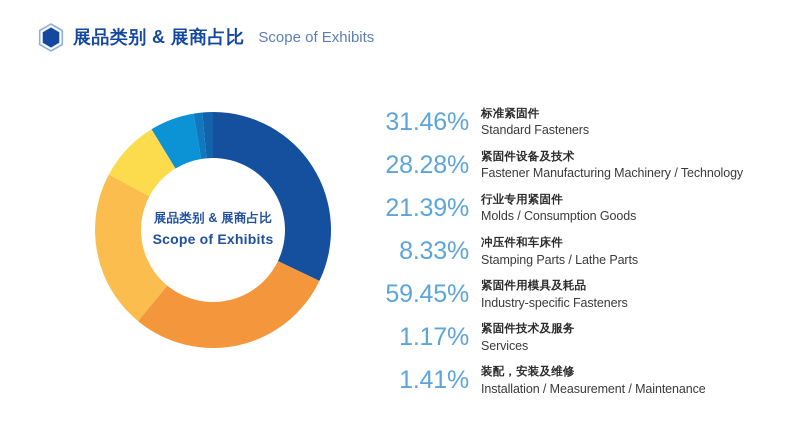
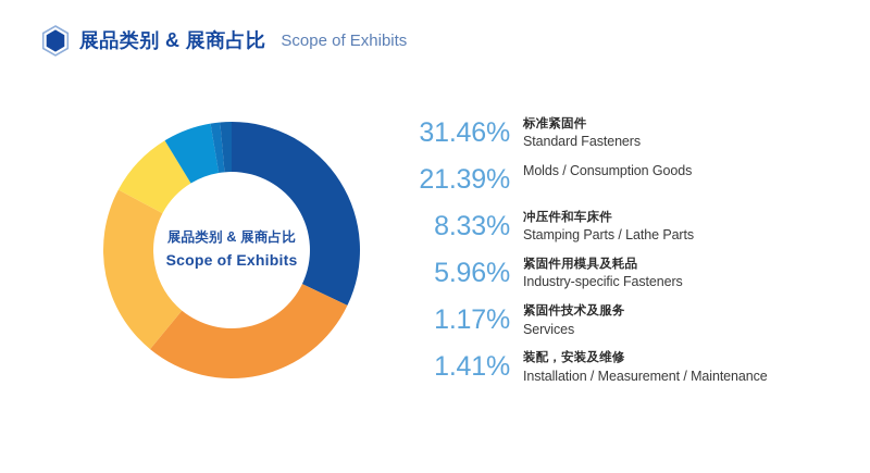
  展品类别 & 展商占比
  Scope of Exhibits
  展品类别 & 展商占比
  Scope of Exhibits
  31.46%
  标准紧固件
  Standard Fasteners
- 28.28%
- 紧固件设备及技术
- Fastener Manufacturing Machinery / Technology
  21.39%
- 行业专用紧固件
  Molds / Consumption Goods
  8.33%
  冲压件和车床件
  Stamping Parts / Lathe Parts
- 59.45%
+ 5.96%
  紧固件用模具及耗品
  Industry-specific Fasteners
  1.17%
  紧固件技术及服务
  Services
  1.41%
  装配，安装及维修
  Installation / Measurement / Maintenance
